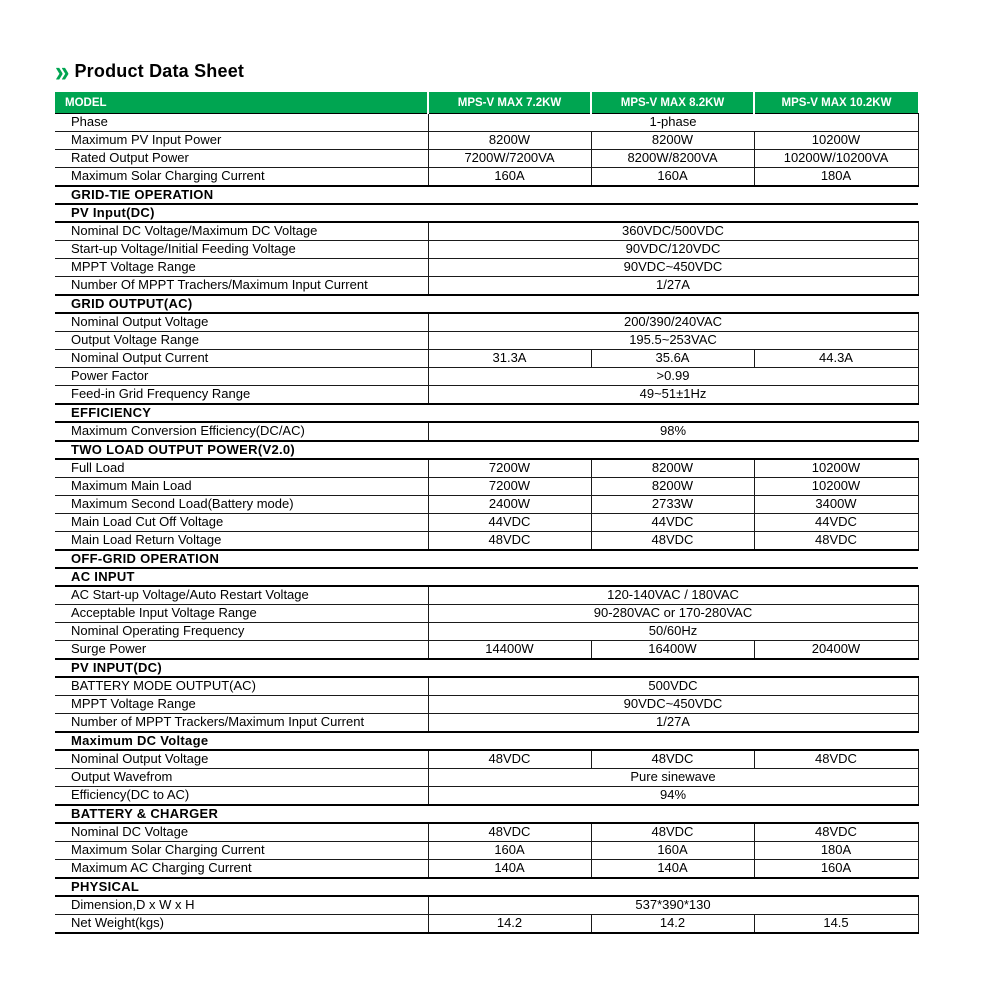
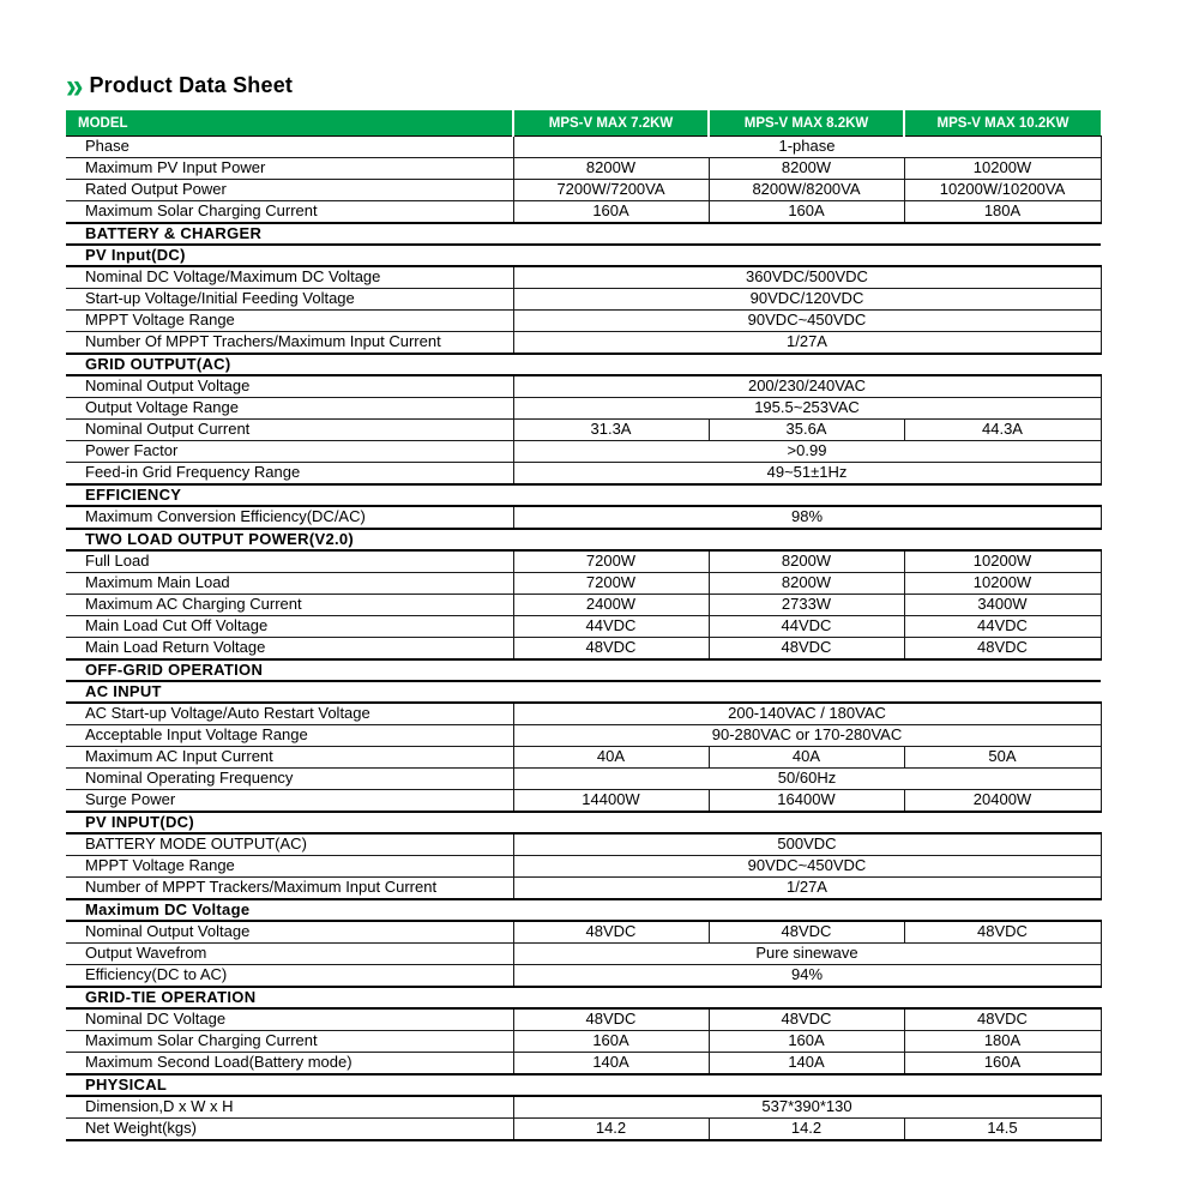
  »
  Product Data Sheet
  MODEL	MPS-V MAX 7.2KW	MPS-V MAX 8.2KW	MPS-V MAX 10.2KW
  Phase	1-phase
  Maximum PV Input Power	8200W	8200W	10200W
  Rated Output Power	7200W/7200VA	8200W/8200VA	10200W/10200VA
  Maximum Solar Charging Current	160A	160A	180A
- GRID-TIE OPERATION
+ BATTERY & CHARGER
  PV Input(DC)
  Nominal DC Voltage/Maximum DC Voltage	360VDC/500VDC
  Start-up Voltage/Initial Feeding Voltage	90VDC/120VDC
  MPPT Voltage Range	90VDC~450VDC
  Number Of MPPT Trachers/Maximum Input Current	1/27A
  GRID OUTPUT(AC)
- Nominal Output Voltage	200/390/240VAC
+ Nominal Output Voltage	200/230/240VAC
  Output Voltage Range	195.5~253VAC
  Nominal Output Current	31.3A	35.6A	44.3A
  Power Factor	>0.99
  Feed-in Grid Frequency Range	49~51±1Hz
  EFFICIENCY
  Maximum Conversion Efficiency(DC/AC)	98%
  TWO LOAD OUTPUT POWER(V2.0)
  Full Load	7200W	8200W	10200W
  Maximum Main Load	7200W	8200W	10200W
- Maximum Second Load(Battery mode)	2400W	2733W	3400W
+ Maximum AC Charging Current	2400W	2733W	3400W
  Main Load Cut Off Voltage	44VDC	44VDC	44VDC
  Main Load Return Voltage	48VDC	48VDC	48VDC
  OFF-GRID OPERATION
  AC INPUT
- AC Start-up Voltage/Auto Restart Voltage	120-140VAC / 180VAC
+ AC Start-up Voltage/Auto Restart Voltage	200-140VAC / 180VAC
  Acceptable Input Voltage Range	90-280VAC or 170-280VAC
+ Maximum AC Input Current	40A	40A	50A
  Nominal Operating Frequency	50/60Hz
  Surge Power	14400W	16400W	20400W
  PV INPUT(DC)
  BATTERY MODE OUTPUT(AC)	500VDC
  MPPT Voltage Range	90VDC~450VDC
  Number of MPPT Trackers/Maximum Input Current	1/27A
  Maximum DC Voltage
  Nominal Output Voltage	48VDC	48VDC	48VDC
  Output Wavefrom	Pure sinewave
  Efficiency(DC to AC)	94%
- BATTERY & CHARGER
+ GRID-TIE OPERATION
  Nominal DC Voltage	48VDC	48VDC	48VDC
  Maximum Solar Charging Current	160A	160A	180A
- Maximum AC Charging Current	140A	140A	160A
+ Maximum Second Load(Battery mode)	140A	140A	160A
  PHYSICAL
  Dimension,D x W x H	537*390*130
  Net Weight(kgs)	14.2	14.2	14.5
